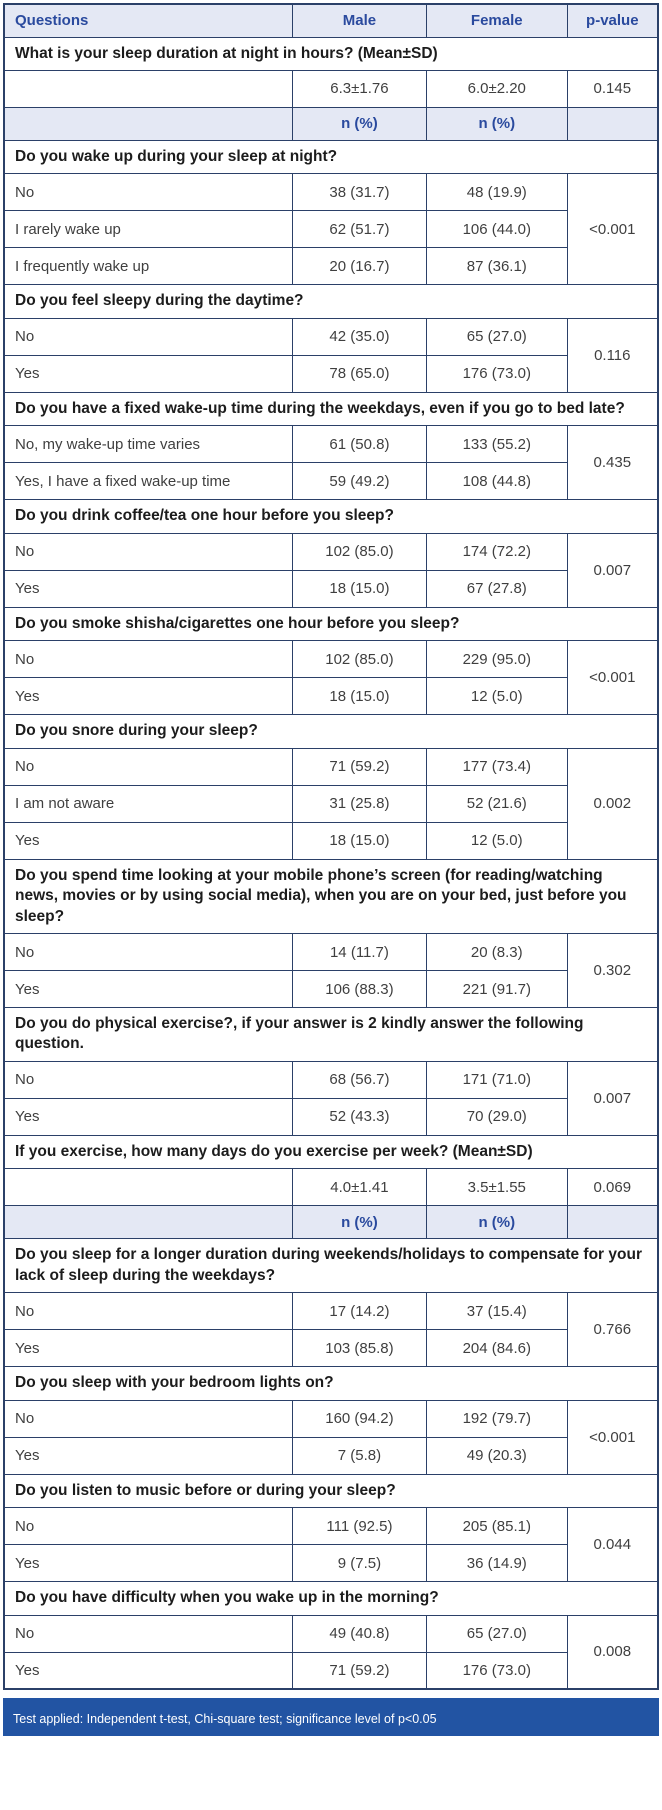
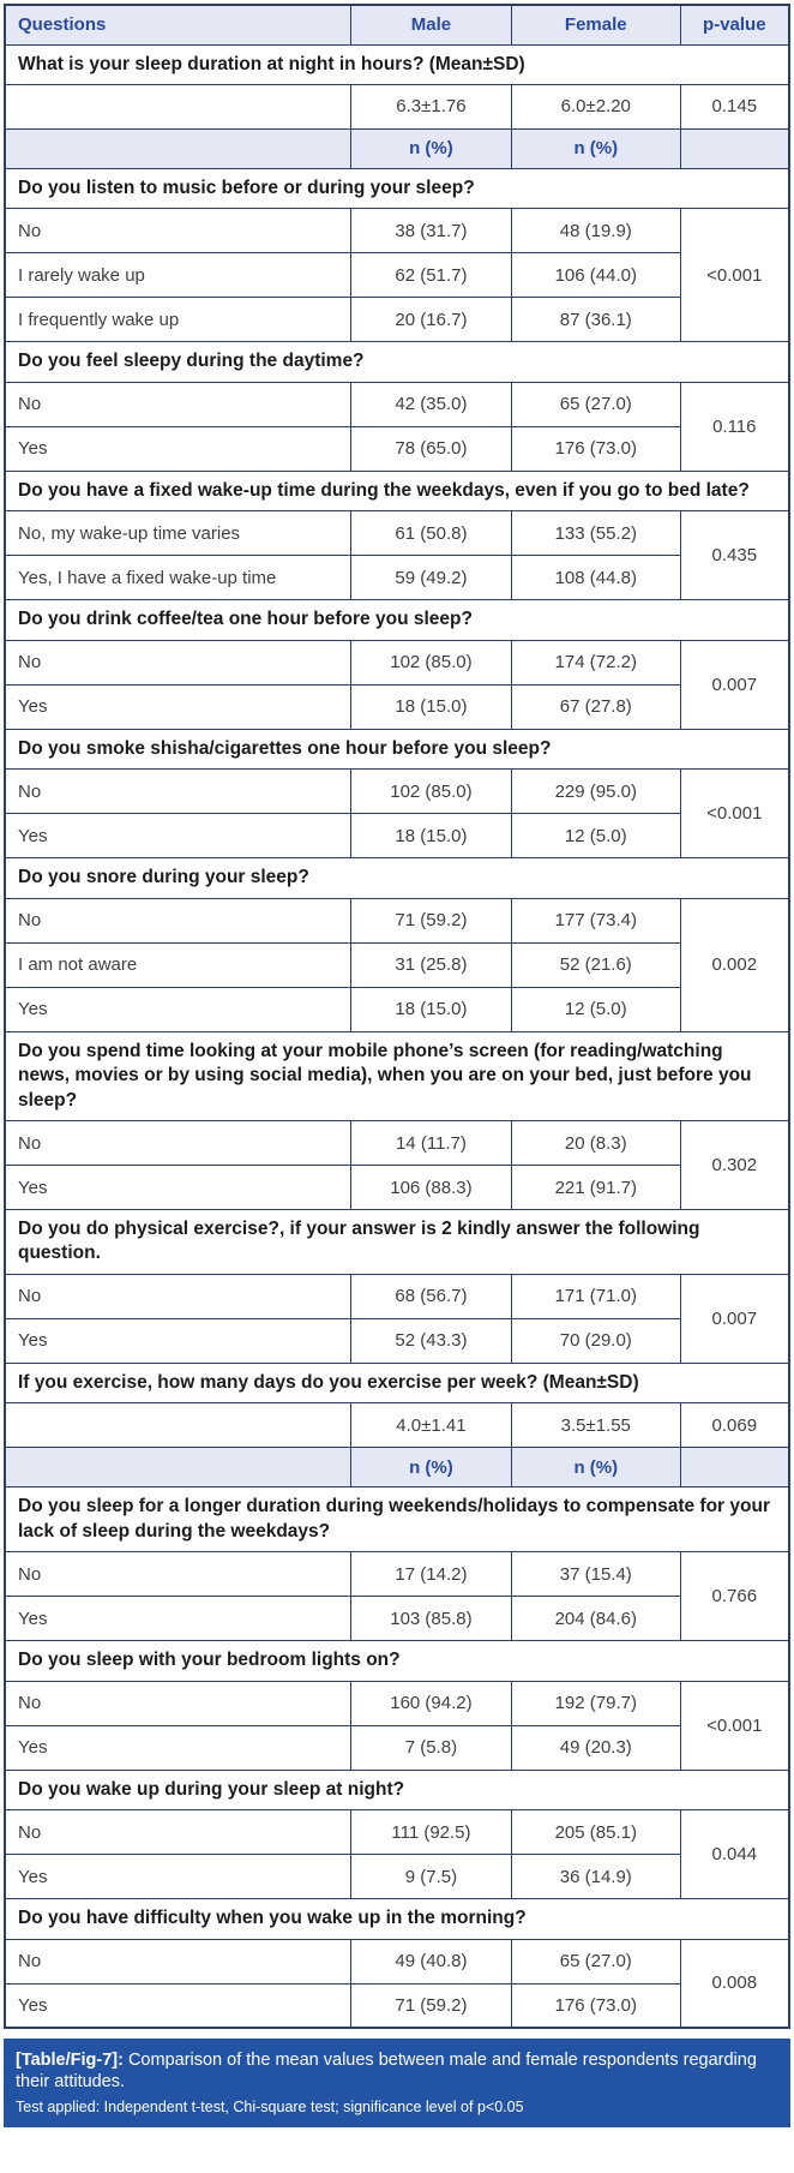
  Questions	Male	Female	p-value
  What is your sleep duration at night in hours? (Mean±SD)
  	6.3±1.76	6.0±2.20	0.145
  	n (%)	n (%)
- Do you wake up during your sleep at night?
+ Do you listen to music before or during your sleep?
  No	38 (31.7)	48 (19.9)	<0.001
  I rarely wake up	62 (51.7)	106 (44.0)
  I frequently wake up	20 (16.7)	87 (36.1)
  Do you feel sleepy during the daytime?
  No	42 (35.0)	65 (27.0)	0.116
  Yes	78 (65.0)	176 (73.0)
  Do you have a fixed wake-up time during the weekdays, even if you go to bed late?
  No, my wake-up time varies	61 (50.8)	133 (55.2)	0.435
  Yes, I have a fixed wake-up time	59 (49.2)	108 (44.8)
  Do you drink coffee/tea one hour before you sleep?
  No	102 (85.0)	174 (72.2)	0.007
  Yes	18 (15.0)	67 (27.8)
  Do you smoke shisha/cigarettes one hour before you sleep?
  No	102 (85.0)	229 (95.0)	<0.001
  Yes	18 (15.0)	12 (5.0)
  Do you snore during your sleep?
  No	71 (59.2)	177 (73.4)	0.002
  I am not aware	31 (25.8)	52 (21.6)
  Yes	18 (15.0)	12 (5.0)
  Do you spend time looking at your mobile phone’s screen (for reading/watching news, movies or by using social media), when you are on your bed, just before you sleep?
  No	14 (11.7)	20 (8.3)	0.302
  Yes	106 (88.3)	221 (91.7)
  Do you do physical exercise?, if your answer is 2 kindly answer the following question.
  No	68 (56.7)	171 (71.0)	0.007
  Yes	52 (43.3)	70 (29.0)
  If you exercise, how many days do you exercise per week? (Mean±SD)
  	4.0±1.41	3.5±1.55	0.069
  	n (%)	n (%)
  Do you sleep for a longer duration during weekends/holidays to compensate for your lack of sleep during the weekdays?
  No	17 (14.2)	37 (15.4)	0.766
  Yes	103 (85.8)	204 (84.6)
  Do you sleep with your bedroom lights on?
  No	160 (94.2)	192 (79.7)	<0.001
  Yes	7 (5.8)	49 (20.3)
- Do you listen to music before or during your sleep?
+ Do you wake up during your sleep at night?
  No	111 (92.5)	205 (85.1)	0.044
  Yes	9 (7.5)	36 (14.9)
  Do you have difficulty when you wake up in the morning?
  No	49 (40.8)	65 (27.0)	0.008
  Yes	71 (59.2)	176 (73.0)
+ [Table/Fig-7]: Comparison of the mean values between male and female respondents regarding their attitudes.
  Test applied: Independent t-test, Chi-square test; significance level of p<0.05
